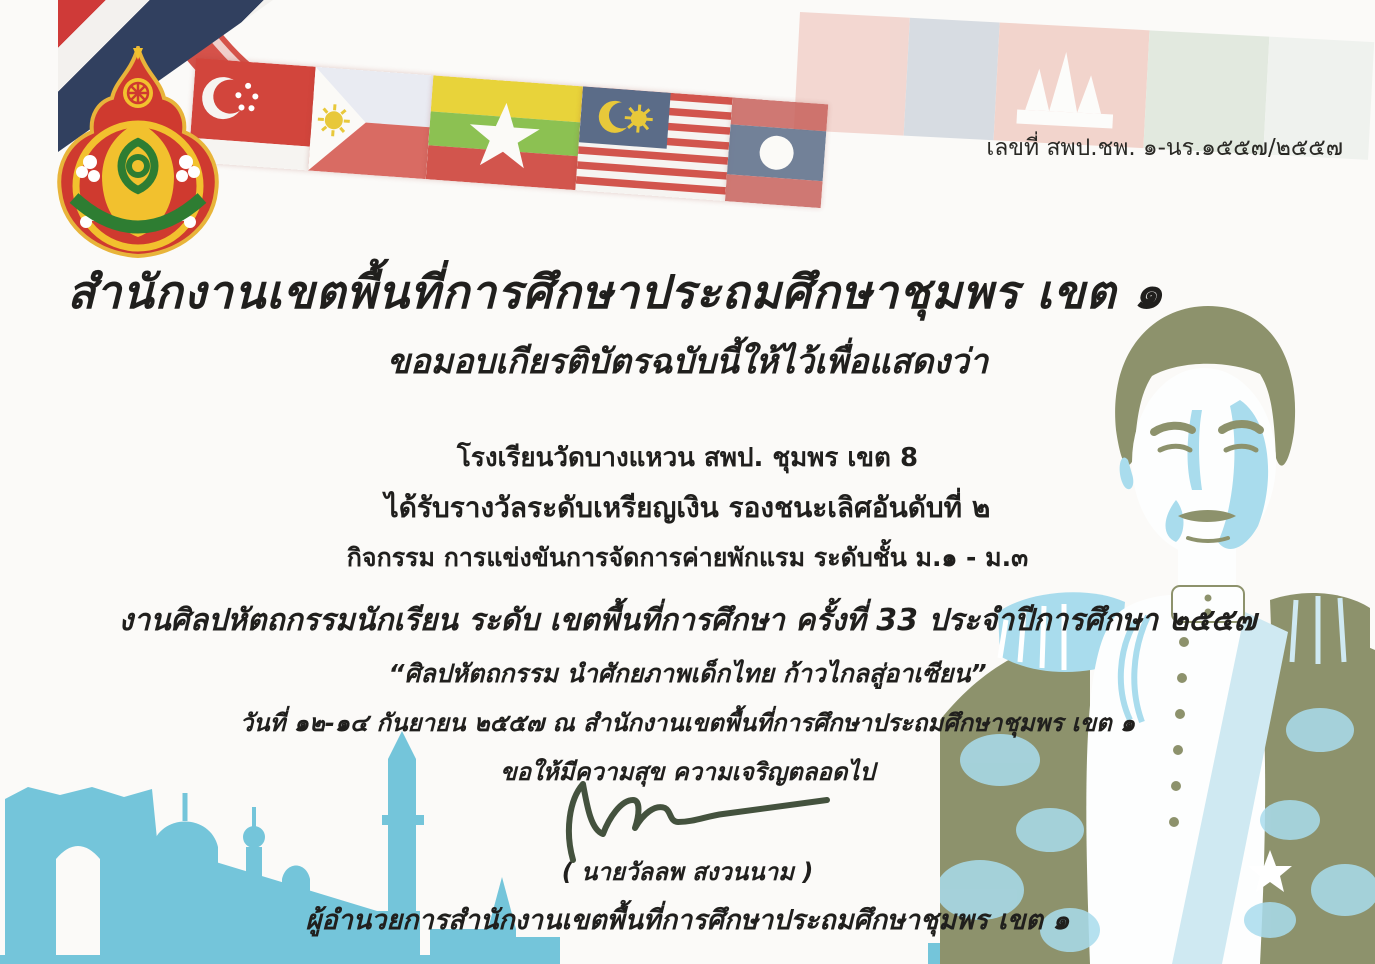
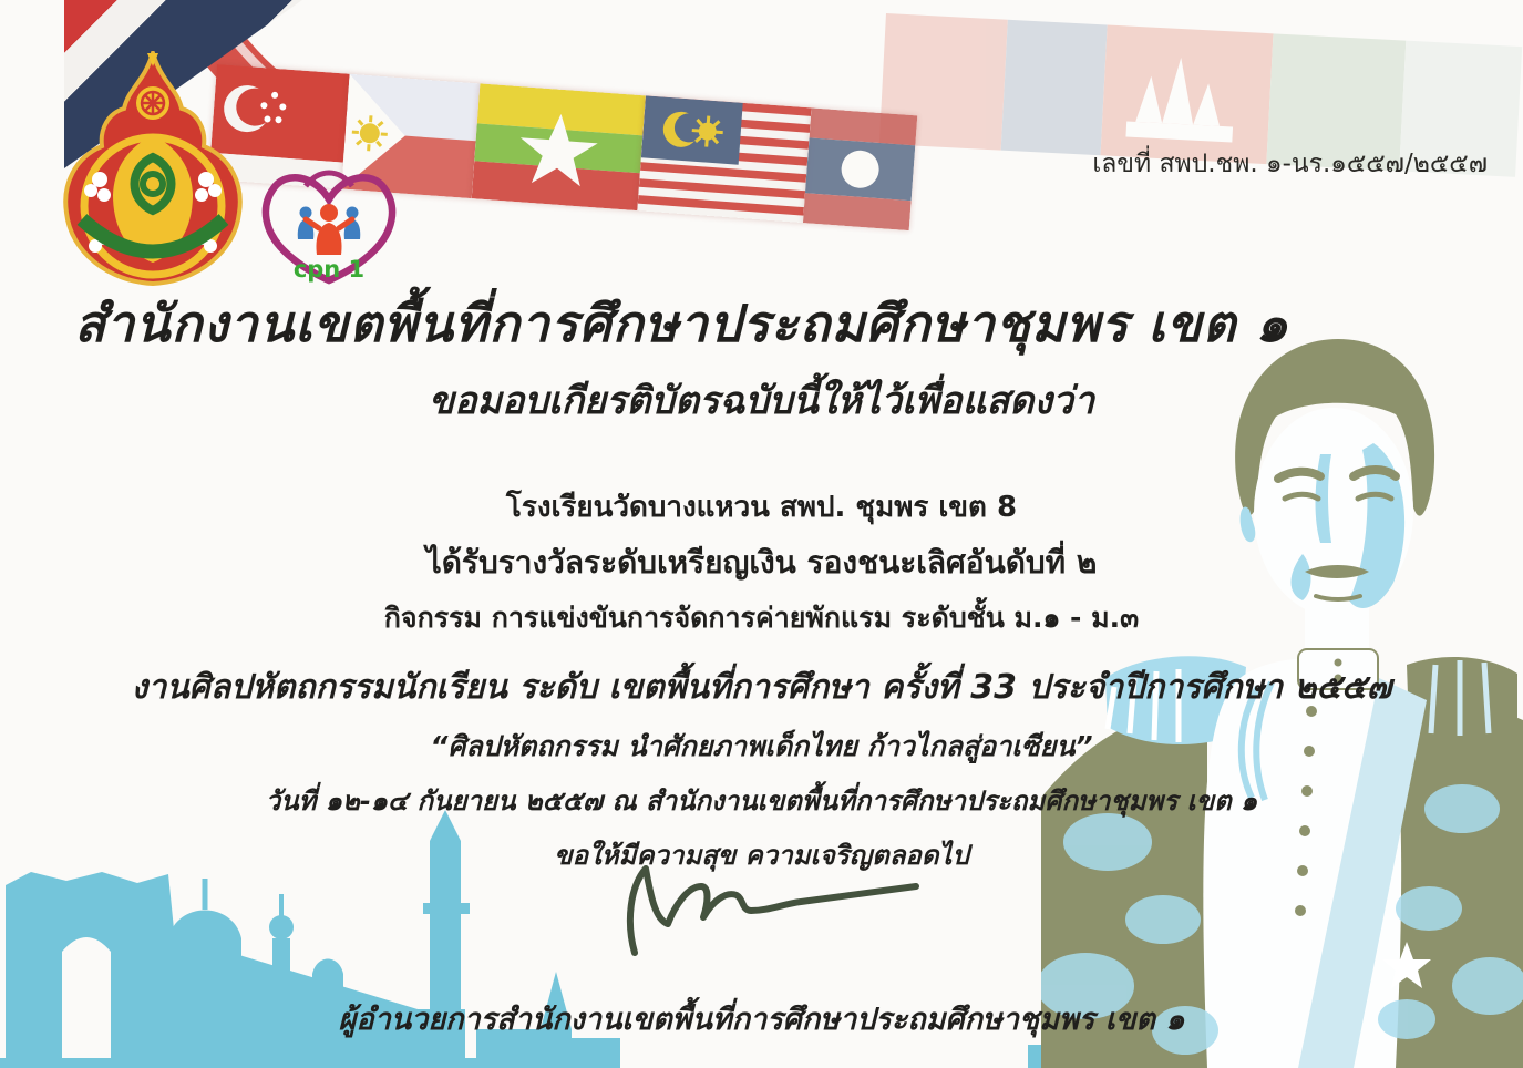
+ cpn 1
  เลขที่ สพป.ชพ. ๑-นร.๑๕๕๗/๒๕๕๗
  สำนักงานเขตพื้นที่การศึกษาประถมศึกษาชุมพร เขต ๑
  ขอมอบเกียรติบัตรฉบับนี้ให้ไว้เพื่อแสดงว่า
  โรงเรียนวัดบางแหวน สพป. ชุมพร เขต 8
  ได้รับรางวัลระดับเหรียญเงิน รองชนะเลิศอันดับที่ ๒
  กิจกรรม การแข่งขันการจัดการค่ายพักแรม ระดับชั้น ม.๑ - ม.๓
  งานศิลปหัตถกรรมนักเรียน ระดับ เขตพื้นที่การศึกษา ครั้งที่ 33 ประจำปีการศึกษา ๒๕๕๗
  “ศิลปหัตถกรรม นำศักยภาพเด็กไทย ก้าวไกลสู่อาเซียน”
  วันที่ ๑๒-๑๔ กันยายน ๒๕๕๗ ณ สำนักงานเขตพื้นที่การศึกษาประถมศึกษาชุมพร เขต ๑
  ขอให้มีความสุข ความเจริญตลอดไป
- ( นายวัลลพ สงวนนาม )
  ผู้อำนวยการสำนักงานเขตพื้นที่การศึกษาประถมศึกษาชุมพร เขต ๑
